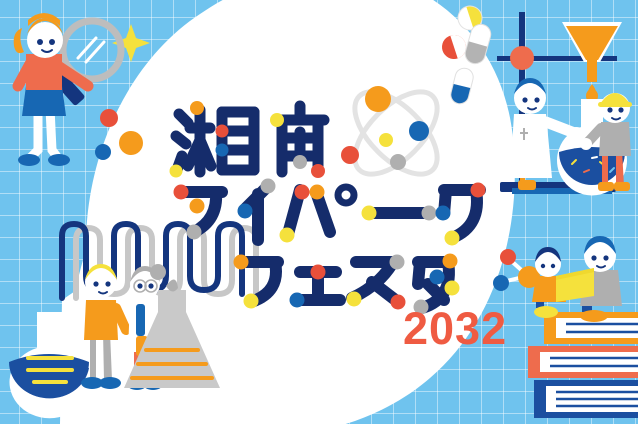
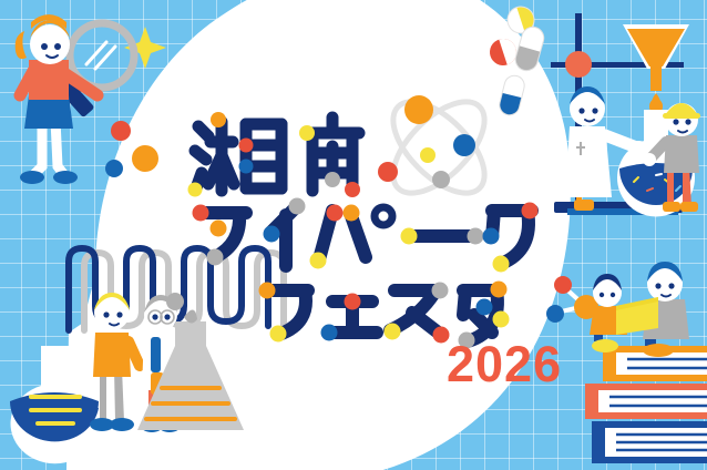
- 2032
+ 2026
